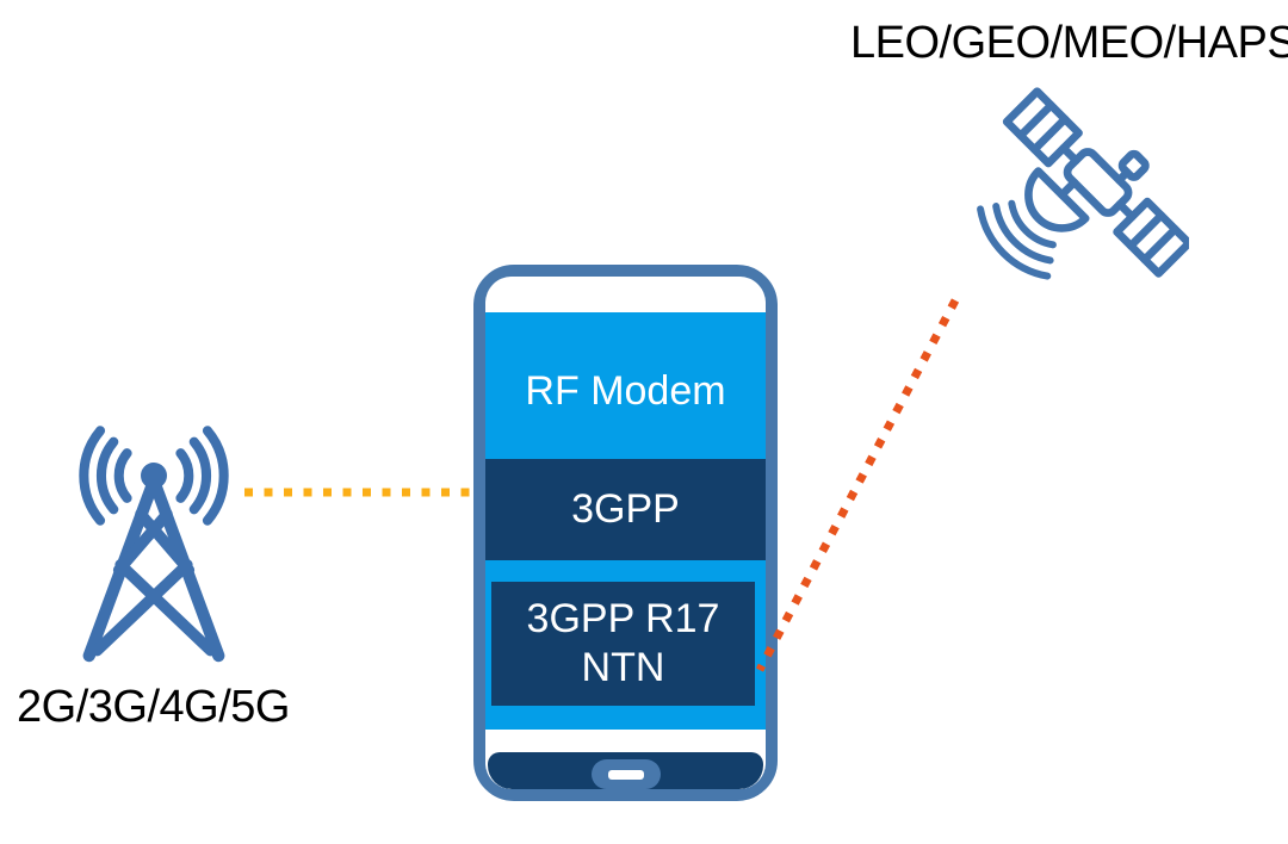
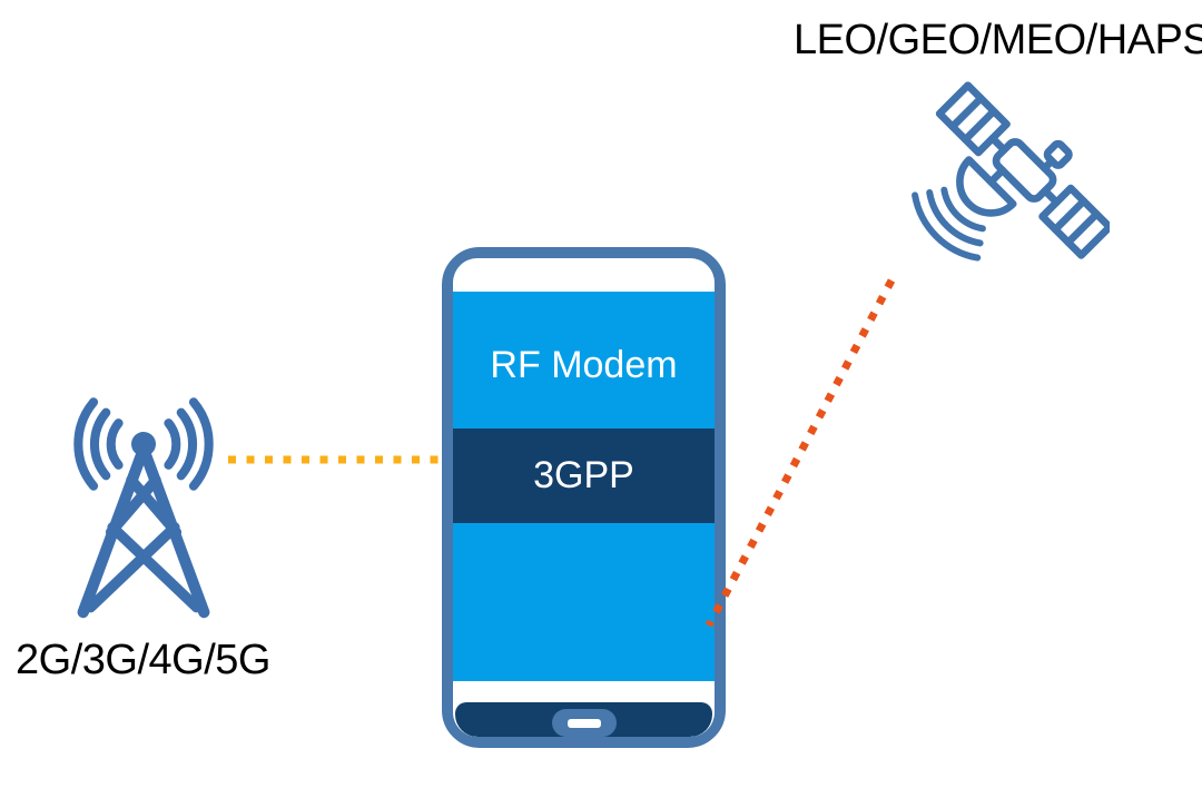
  LEO/GEO/MEO/HAPS
  2G/3G/4G/5G
  RF Modem
  3GPP
- 3GPP R17
- NTN
